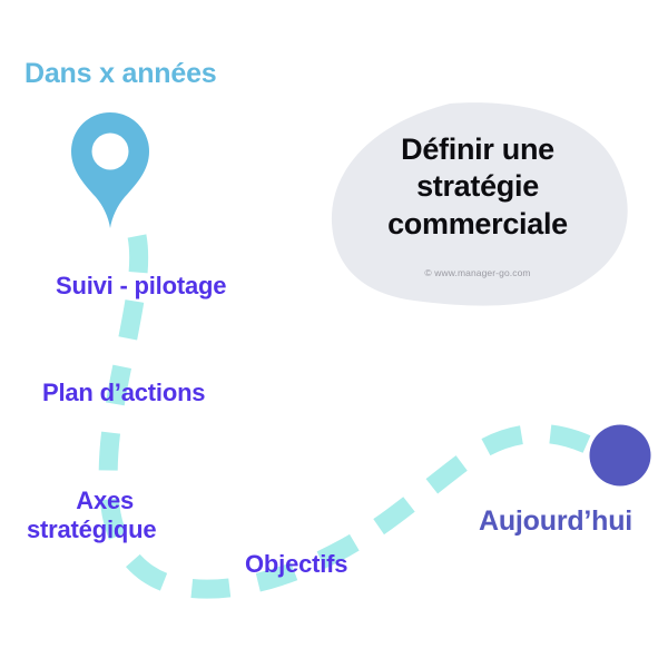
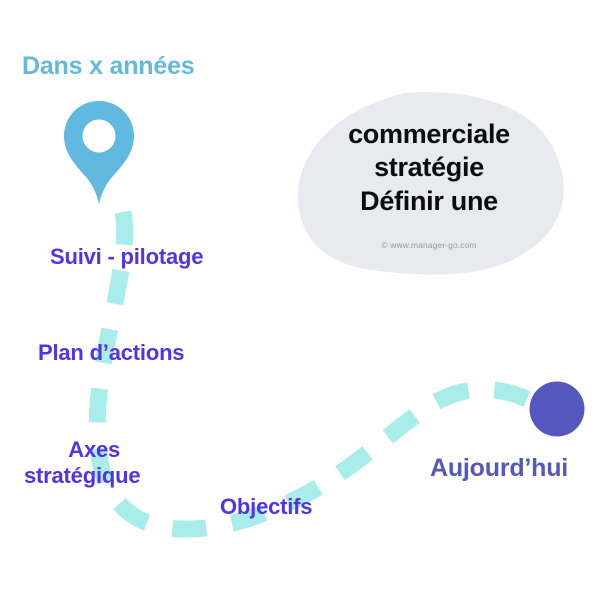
  Dans x années
  Suivi - pilotage
  Plan d’actions
  Axes
  stratégique
  Objectifs
  Aujourd’hui
- Définir une
+ commerciale
  stratégie
- commerciale
+ Définir une
  © www.manager-go.com
